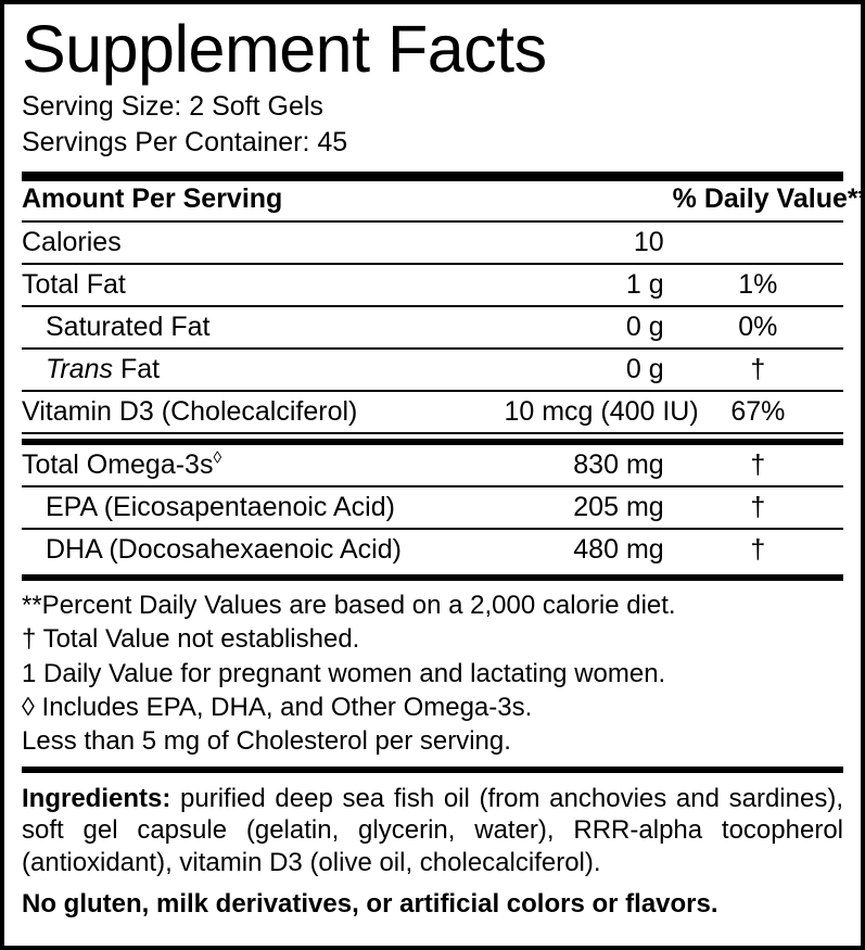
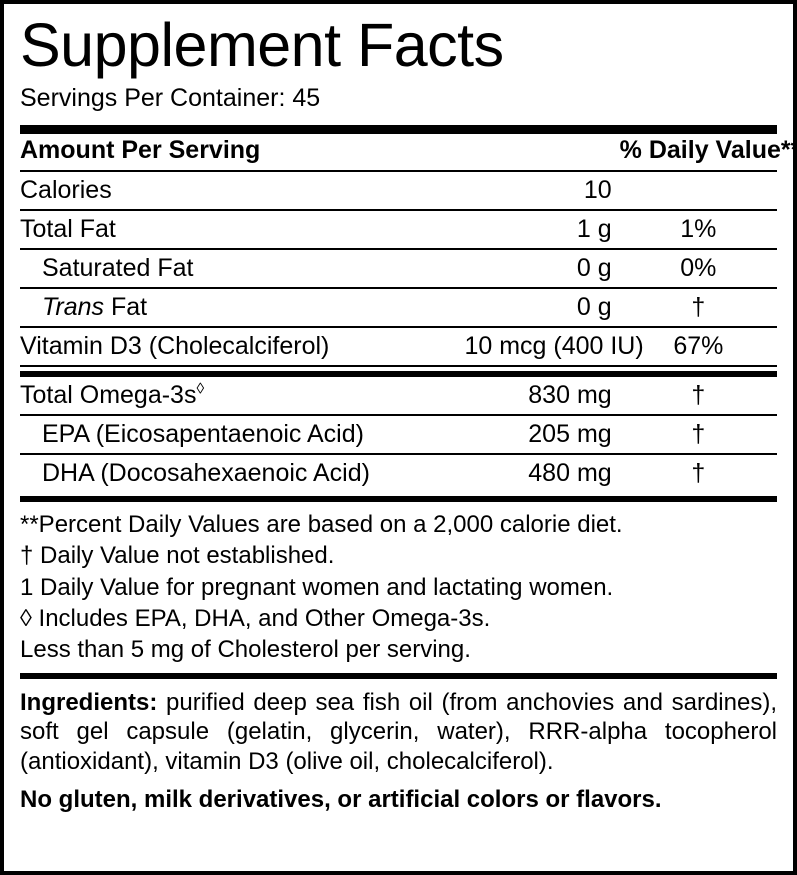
  Supplement Facts
- Serving Size: 2 Soft Gels
  Servings Per Container: 45
  Amount Per Serving		% Daily Value*
  Calories	10
  Total Fat	1 g	1%
  Saturated Fat	0 g	0%
  Trans Fat	0 g	†
  Vitamin D3 (Cholecalciferol)	10 mcg (400 IU)	67%
  Total Omega-3s◊	830 mg	†
  EPA (Eicosapentaenoic Acid)	205 mg	†
  DHA (Docosahexaenoic Acid)	480 mg	†
  **Percent Daily Values are based on a 2,000 calorie diet.
- † Total Value not established.
+ † Daily Value not established.
  1 Daily Value for pregnant women and lactating women.
  ◊ Includes EPA, DHA, and Other Omega-3s.
  Less than 5 mg of Cholesterol per serving.
  Ingredients: purified deep sea fish oil (from anchovies and sardines), soft gel capsule (gelatin, glycerin, water), RRR-alpha tocopherol (antioxidant), vitamin D3 (olive oil, cholecalciferol).
  No gluten, milk derivatives, or artificial colors or flavors.
